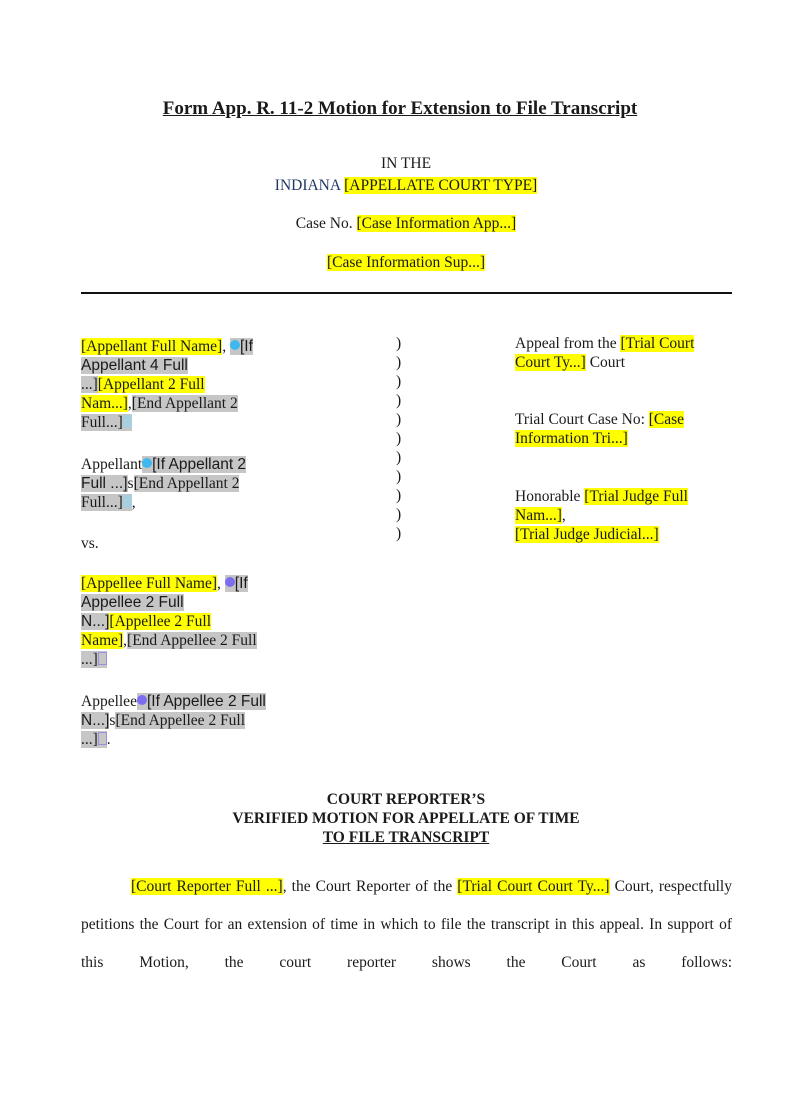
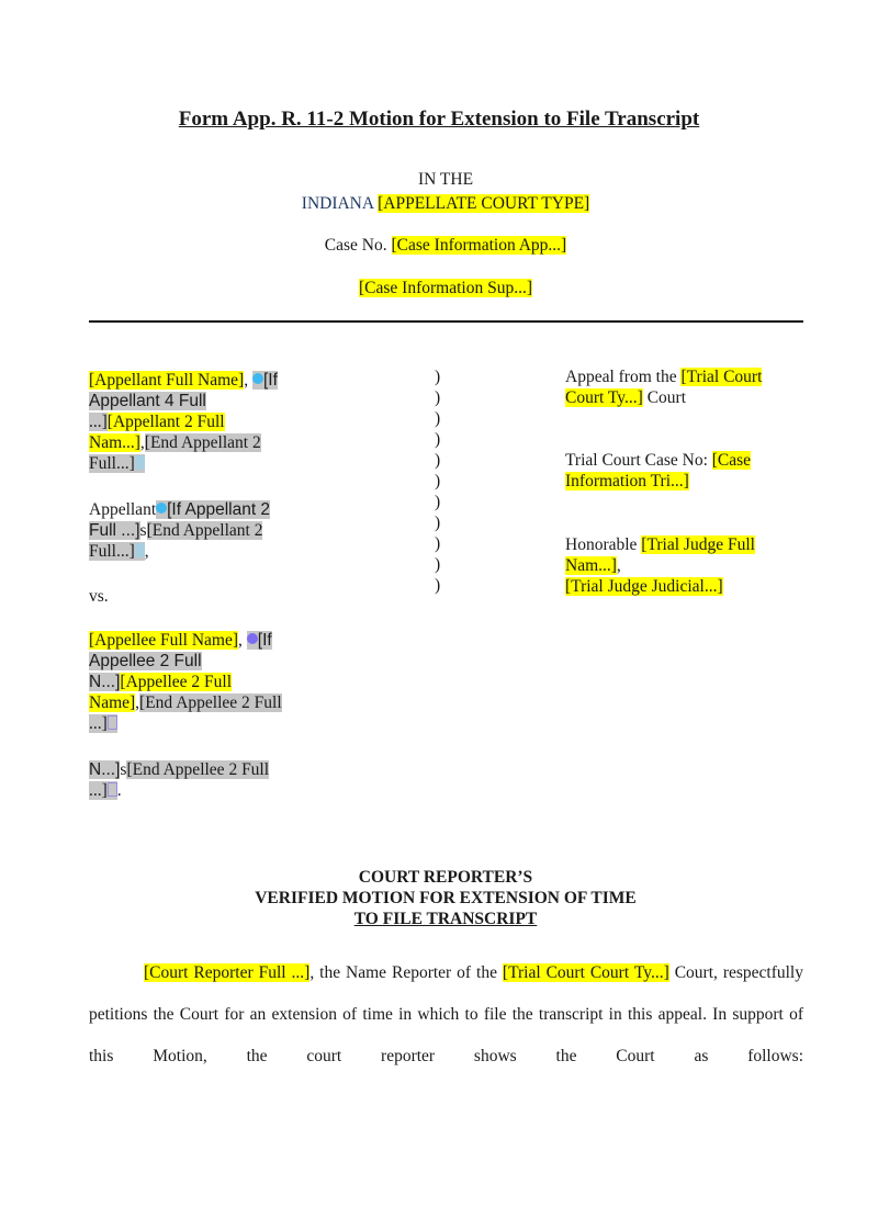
  Form App. R. 11-2 Motion for Extension to File Transcript
  IN THE
  INDIANA [APPELLATE COURT TYPE]
  Case No. [Case Information App...]
  [Case Information Sup...]
  [Appellant Full Name], [If
  Appellant 4 Full
  ...][Appellant 2 Full
  Nam...],[End Appellant 2
  Full...]
  Appellant [If Appellant 2
  Full ...]s[End Appellant 2
  Full...] ,
  vs.
  [Appellee Full Name], [If
  Appellee 2 Full
  N...][Appellee 2 Full
  Name],[End Appellee 2 Full
  ...]
- Appellee [If Appellee 2 Full
  N...]s[End Appellee 2 Full
  ...] .
  )
  )
  )
  )
  )
  )
  )
  )
  )
  )
  )
  Appeal from the [Trial Court
  Court Ty...] Court
  Trial Court Case No: [Case
  Information Tri...]
  Honorable [Trial Judge Full
  Nam...],
  [Trial Judge Judicial...]
  COURT REPORTER’S
- VERIFIED MOTION FOR APPELLATE OF TIME
+ VERIFIED MOTION FOR EXTENSION OF TIME
  TO FILE TRANSCRIPT
- [Court Reporter Full ...], the Court Reporter of the [Trial Court Court Ty...] Court, respectfully petitions the Court for an extension of time in which to file the transcript in this appeal. In support of this Motion, the court reporter shows the Court as follows:
+ [Court Reporter Full ...], the Name Reporter of the [Trial Court Court Ty...] Court, respectfully petitions the Court for an extension of time in which to file the transcript in this appeal. In support of this Motion, the court reporter shows the Court as follows:
